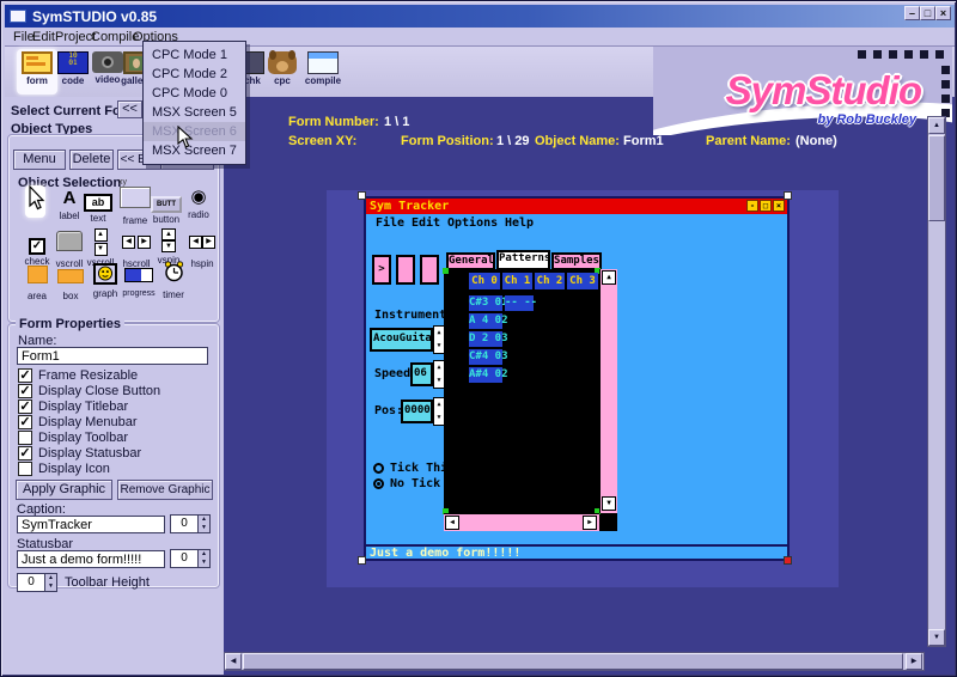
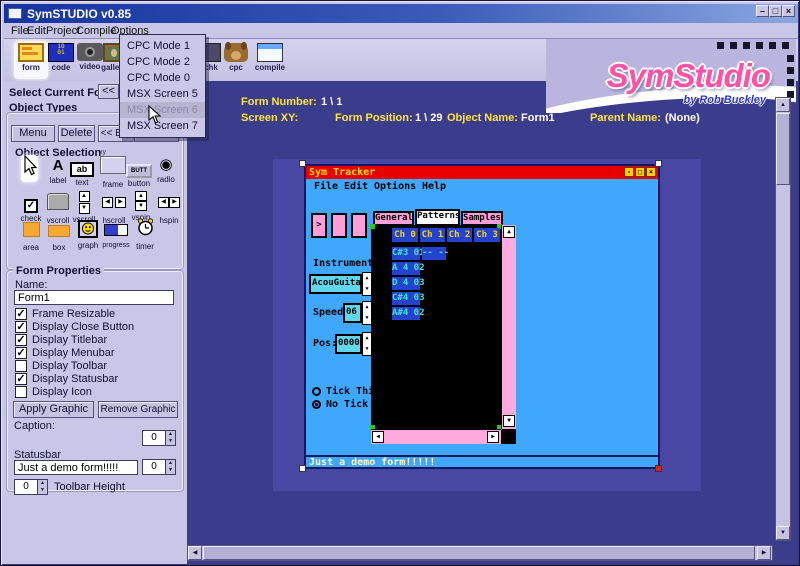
  SymSTUDIO v0.85
  –
  □
  ×
  File
  Edit
  Project
  Compile
  Options
  form
  code
  video
  galle
  chk
  cpc
  compile
  Form Number:
  1 \ 1
  Screen XY:
  Form Position:
  1 \ 29
  Object Name:
  Form1
  Parent Name:
  (None)
  SymStudio
  by Rob Buckley
  Select Current F
  <<
  Object Types
  Menu
  Delete
  Object Selection
  A
  label
  ab
  text
  frame
  button
  ◉
  radio
  ✓
  check
  vscroll
  hscroll
  vspin
  hspin
  area
  box
  graph
  timer
  Form Properties
  Name:
  Form1
  ✓
  Frame Resizable
  ✓
  Display Close Button
  ✓
  Display Titlebar
  ✓
  Display Menubar
  Display Toolbar
  ✓
  Display Statusbar
  Display Icon
  Apply Graphic
  Remove Graphic
  Caption:
- SymTracker
  0
  Statusbar
  Just a demo form!!!!!
  0
  0
  Toolbar Height
  Sym Tracker
  -
  □
  ×
  File
  Edit
  Options
  Help
  >
  General
  Patterns
  Samples
  Ch 0
  Ch 1
  Ch 2
  Ch 3
  C#3 0
  -- --
  A 4 02
- D 2 03
+ D 4 03
  C#4 03
  A#4 02
  Instrument
  AcouGuita
  Speed
  06
  Pos
  0000
  Tick This
  No Tick This
  Just a demo form!!!!!
  CPC Mode 1
  CPC Mode 2
  CPC Mode 0
  MSX Screen 5
  MSX Screen 6
  MSX Screen 7
